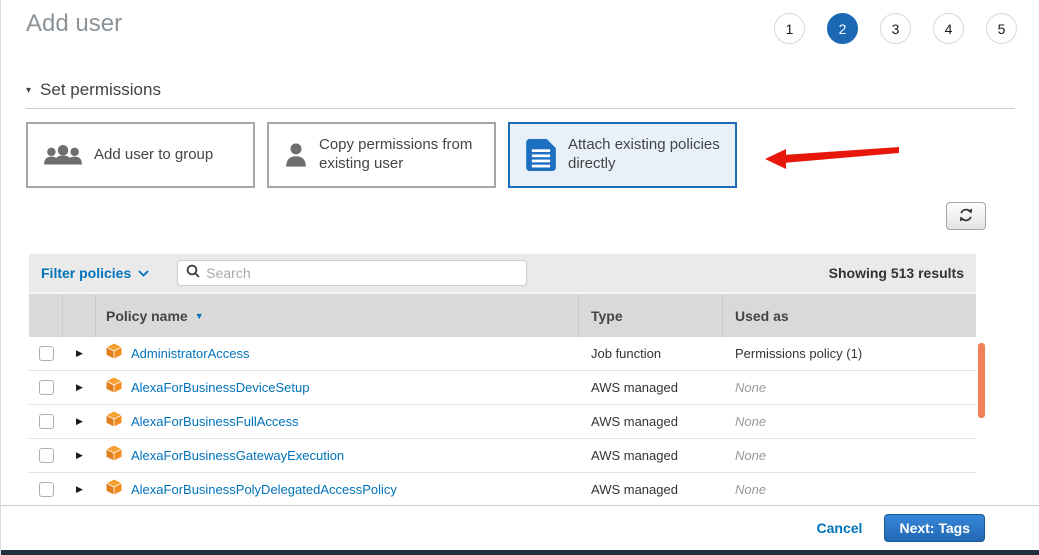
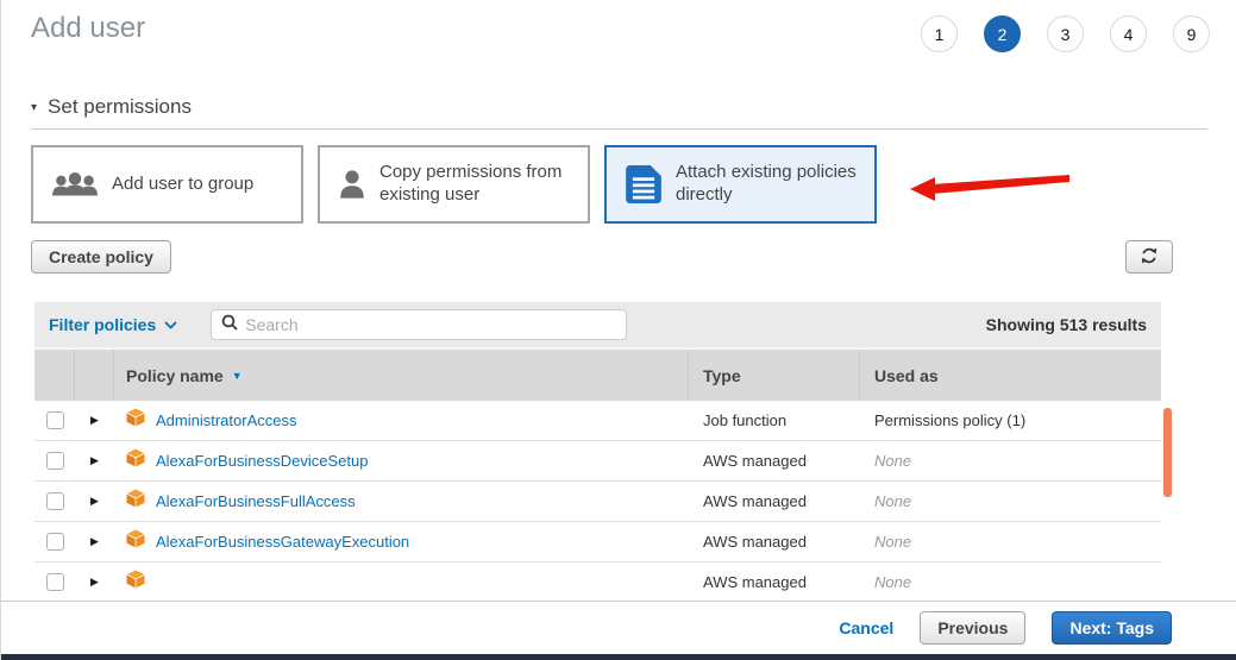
  Add user
  1
  2
  3
  4
- 5
+ 9
  ▾
  Set permissions
  Add user to group
  Copy permissions from existing user
  Attach existing policies directly
+ Create policy
  Filter policies
  Search
  Showing 513 results
  Policy name
  ▼
  Type
  Used as
  ▶
  AdministratorAccess
  Job function
  Permissions policy (1)
  ▶
  AlexaForBusinessDeviceSetup
  AWS managed
  None
  ▶
  AlexaForBusinessFullAccess
  AWS managed
  None
  ▶
  AlexaForBusinessGatewayExecution
  AWS managed
  None
  ▶
- AlexaForBusinessPolyDelegatedAccessPolicy
  AWS managed
  None
  Cancel
+ Previous
  Next: Tags
